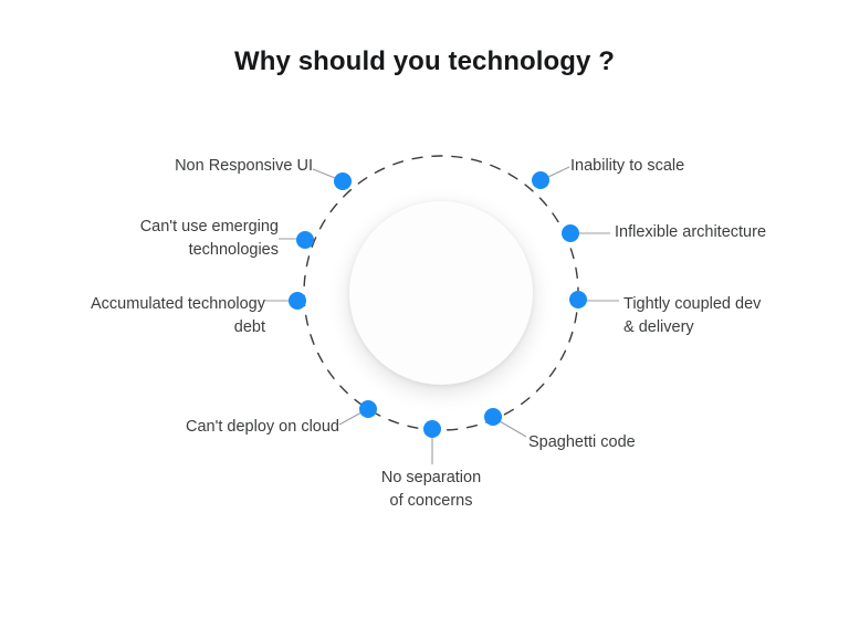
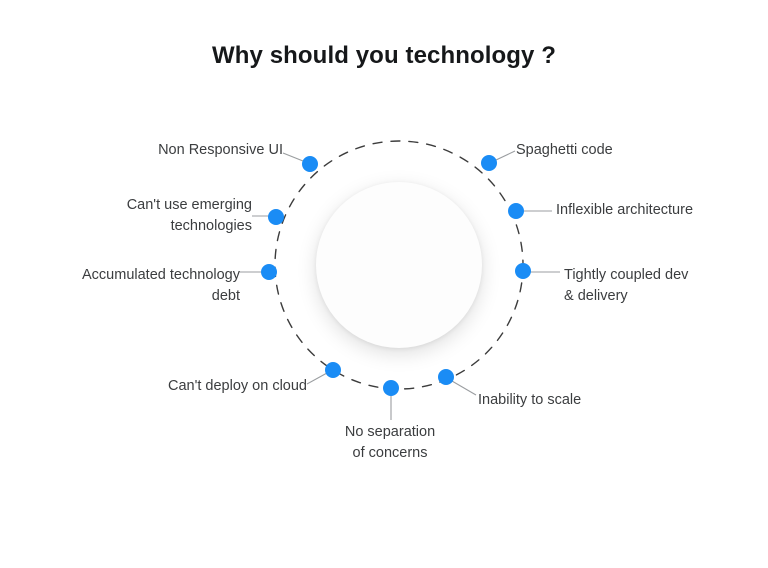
  Why should you technology ?
  Non Responsive UI
- Inability to scale
+ Spaghetti code
  Can't use emerging
  technologies
  Inflexible architecture
  Accumulated technology
  debt
  Tightly coupled dev
  & delivery
  Can't deploy on cloud
- Spaghetti code
+ Inability to scale
  No separation
  of concerns
